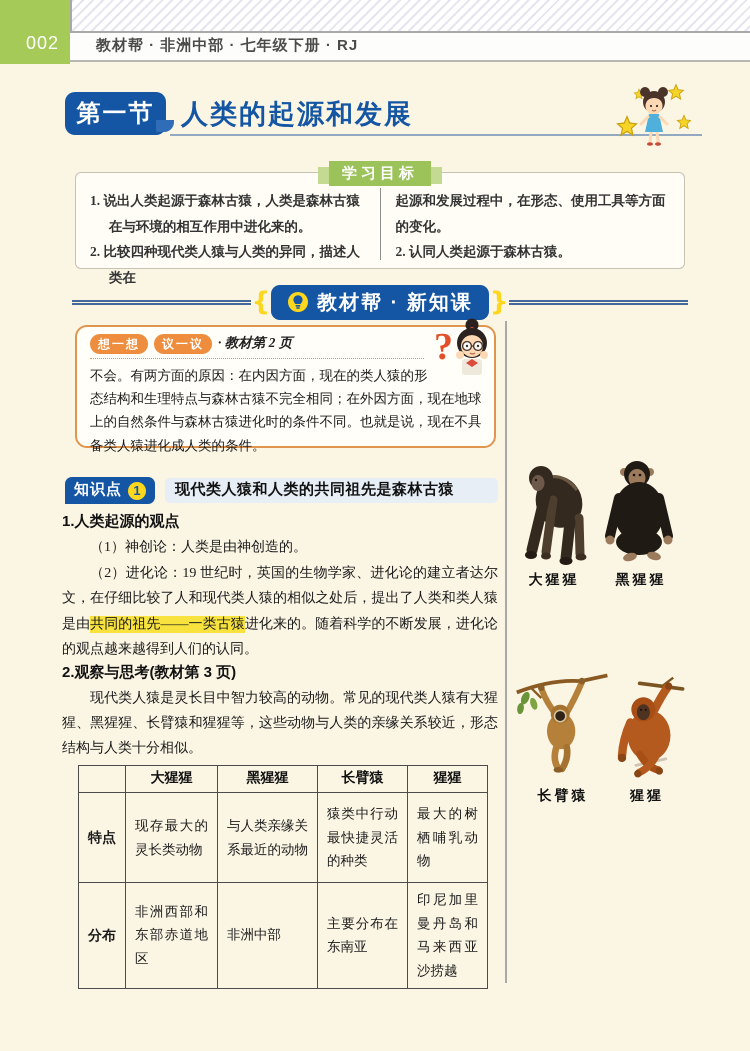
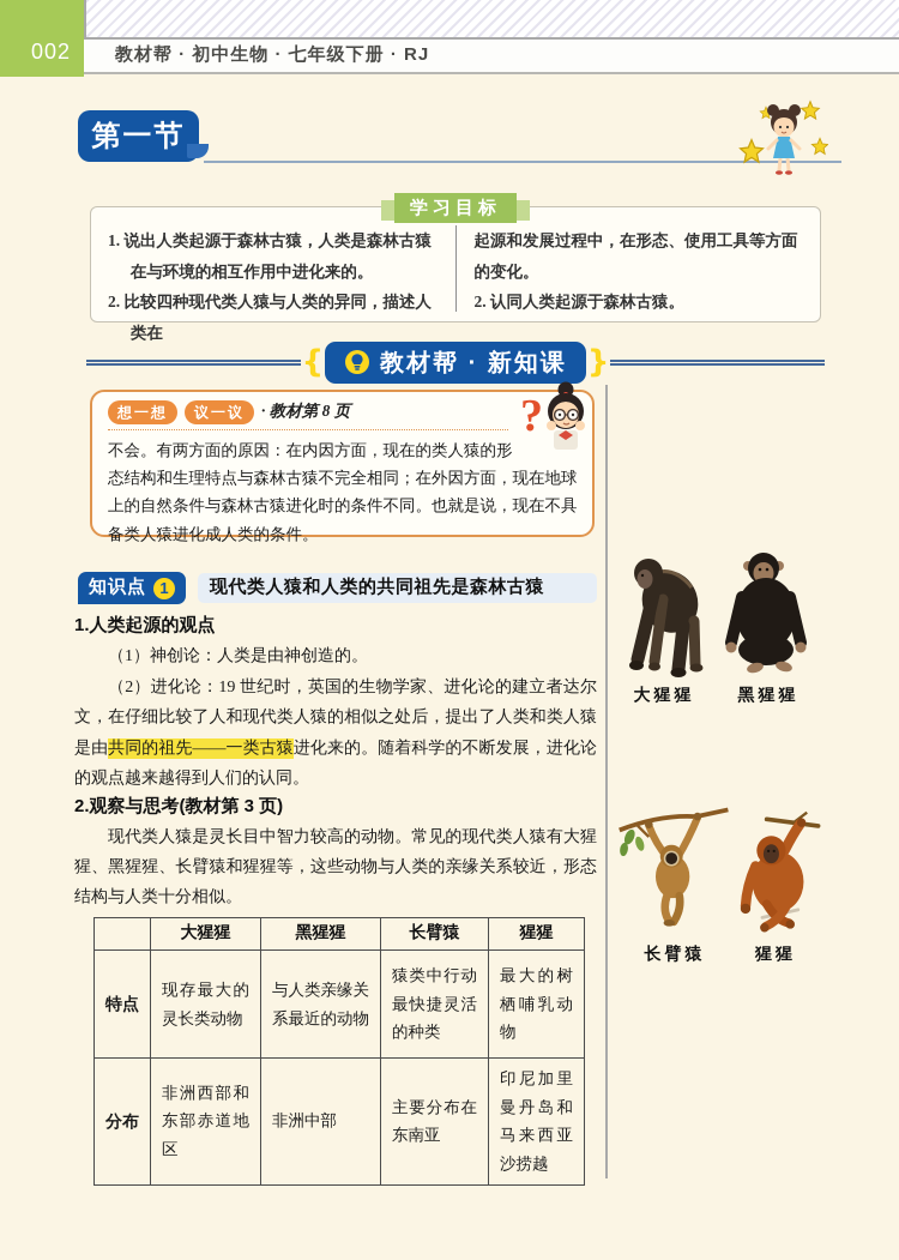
- 教材帮 · 非洲中部 · 七年级下册 · RJ
+ 教材帮 · 初中生物 · 七年级下册 · RJ
  002
  第一节
- 人类的起源和发展
  学习目标
  1. 说出人类起源于森林古猿，人类是森林古猿在与环境的相互作用中进化来的。
  2. 比较四种现代类人猿与人类的异同，描述人类在
  起源和发展过程中，在形态、使用工具等方面的变化。
  2. 认同人类起源于森林古猿。
  {
  教材帮 · 新知课
  }
  ?
  想一想
  议一议
- · 教材第 2 页
+ · 教材第 8 页
  不会。有两方面的原因：在内因方面，现在的类人猿的形态结构和生理特点与森林古猿不完全相同；在外因方面，现在地球上的自然条件与森林古猿进化时的条件不同。也就是说，现在不具备类人猿进化成人类的条件。
  知识点
  1
  现代类人猿和人类的共同祖先是森林古猿
  1.人类起源的观点
  （1）神创论：人类是由神创造的。
  （2）进化论：19 世纪时，英国的生物学家、进化论的建立者达尔文，在仔细比较了人和现代类人猿的相似之处后，提出了人类和类人猿是由共同的祖先——一类古猿进化来的。随着科学的不断发展，进化论的观点越来越得到人们的认同。
  2.观察与思考(教材第 3 页)
  现代类人猿是灵长目中智力较高的动物。常见的现代类人猿有大猩猩、黑猩猩、长臂猿和猩猩等，这些动物与人类的亲缘关系较近，形态结构与人类十分相似。
  	大猩猩	黑猩猩	长臂猿	猩猩
  特点	现存最大的灵长类动物	与人类亲缘关系最近的动物	猿类中行动最快捷灵活的种类	最大的树栖哺乳动物
  分布	非洲西部和东部赤道地区	非洲中部	主要分布在东南亚	印尼加里曼丹岛和马来西亚沙捞越
  大猩猩
  黑猩猩
  长臂猿
  猩猩
